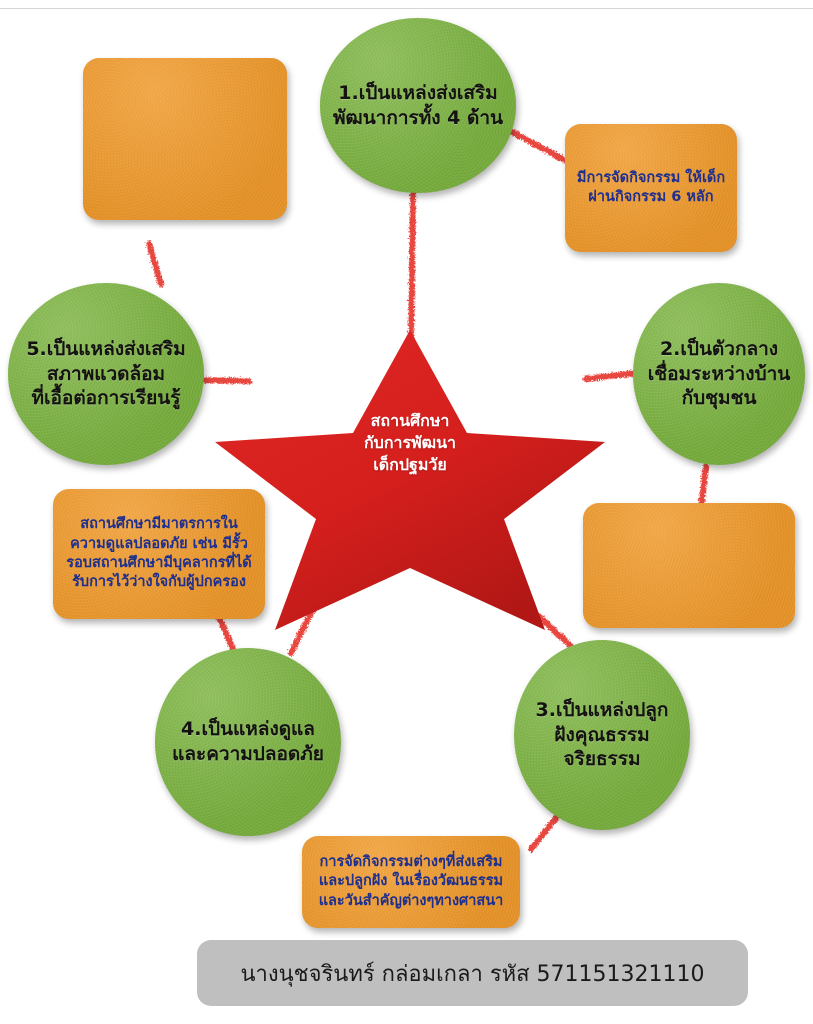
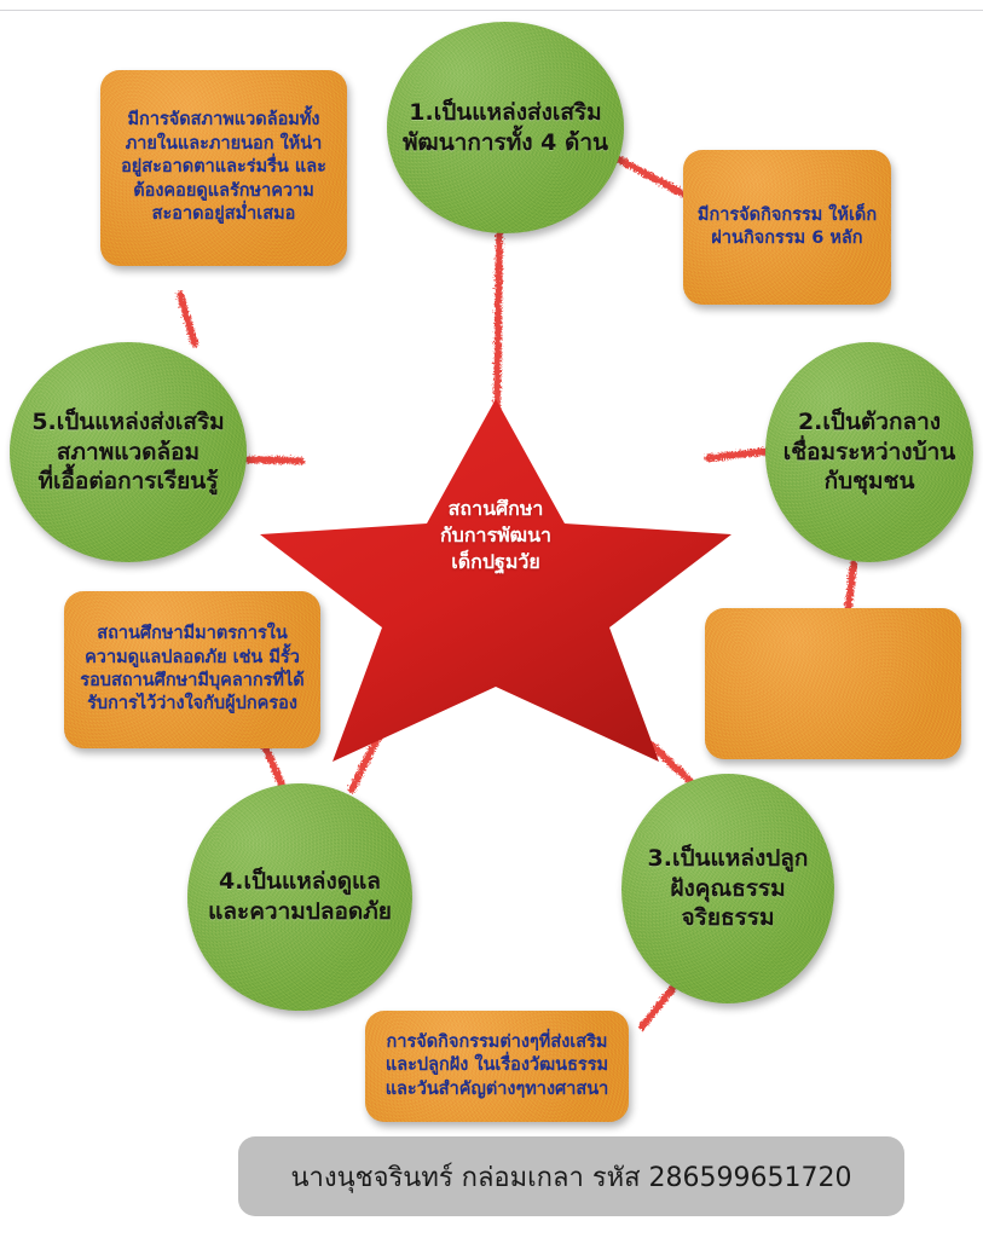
  สถานศึกษา
  กับการพัฒนา
  เด็กปฐมวัย
  1.เป็นแหล่งส่งเสริม
  พัฒนาการทั้ง 4 ด้าน
  มีการจัดกิจกรรม ให้เด็ก
  ผ่านกิจกรรม 6 หลัก
  2.เป็นตัวกลาง
  เชื่อมระหว่างบ้าน
  กับชุมชน
  3.เป็นแหล่งปลูก
  ฝังคุณธรรม
  จริยธรรม
  การจัดกิจกรรมต่างๆที่ส่งเสริม
  และปลูกฝัง ในเรื่องวัฒนธรรม
  และวันสำคัญต่างๆทางศาสนา
  4.เป็นแหล่งดูแล
  และความปลอดภัย
  สถานศึกษามีมาตรการใน
  ความดูแลปลอดภัย เช่น มีรั้ว
  รอบสถานศึกษามีบุคลากรที่ได้
  รับการไว้ว่างใจกับผู้ปกครอง
  5.เป็นแหล่งส่งเสริม
  สภาพแวดล้อม
  ที่เอื้อต่อการเรียนรู้
+ มีการจัดสภาพแวดล้อมทั้ง
+ ภายในและภายนอก ให้น่า
+ อยู่สะอาดตาและร่มรื่น และ
+ ต้องคอยดูแลรักษาความ
+ สะอาดอยู่สม่ำเสมอ
- นางนุชจรินทร์ กล่อมเกลา รหัส 571151321110
+ นางนุชจรินทร์ กล่อมเกลา รหัส 286599651720
